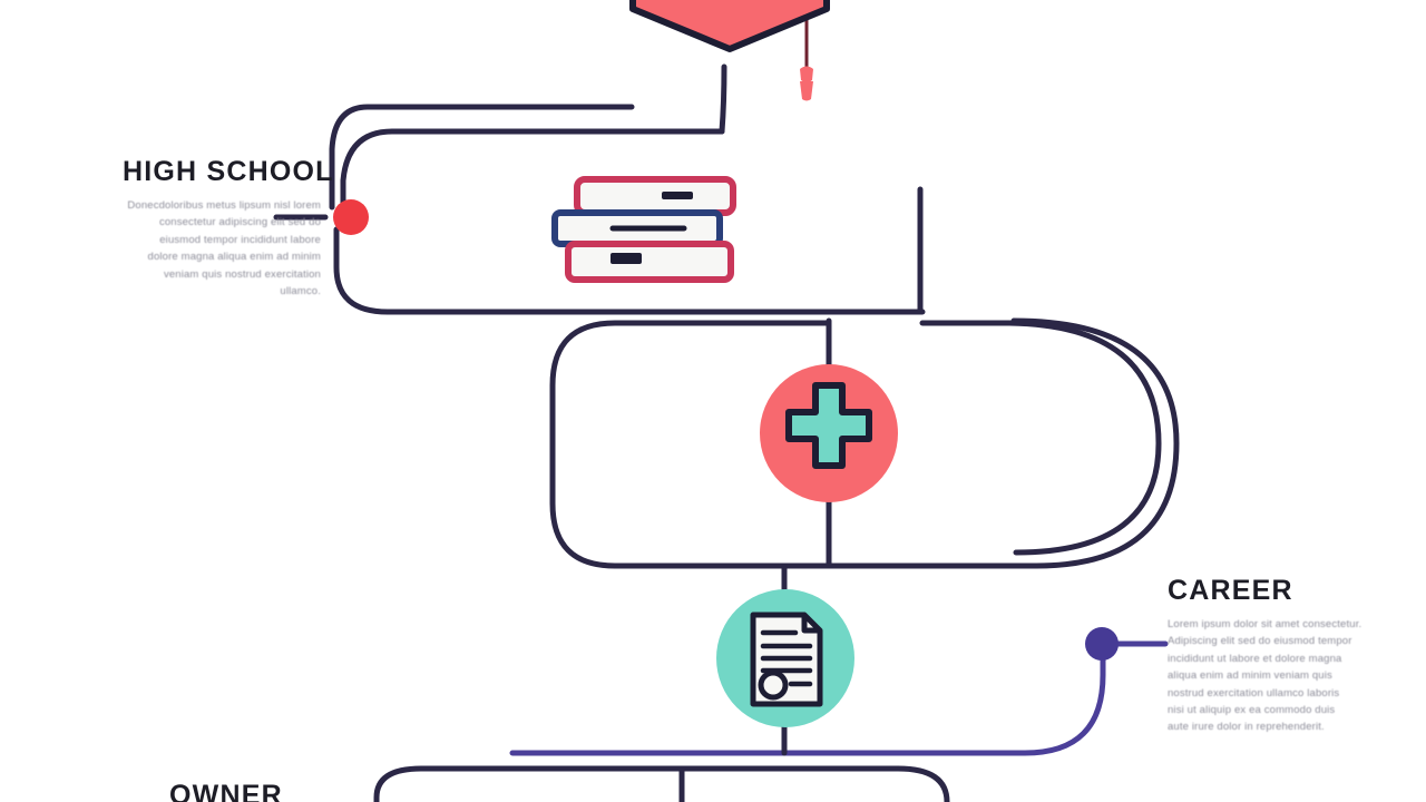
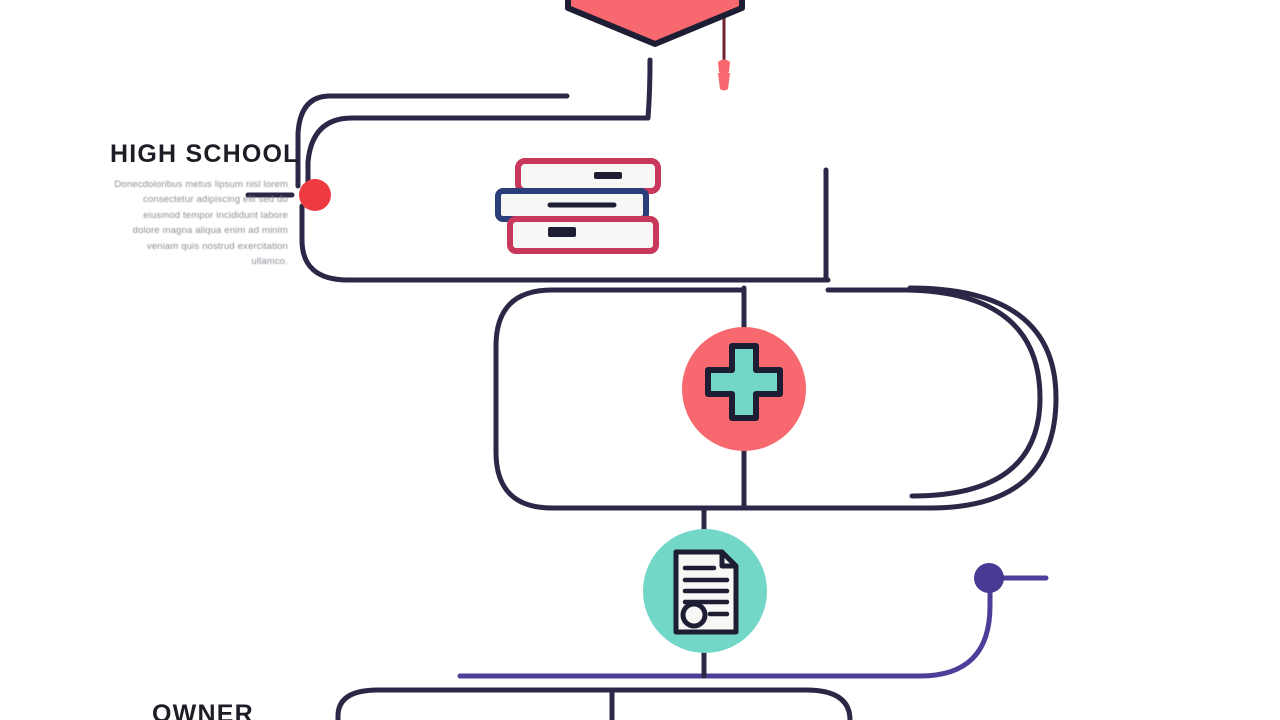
  HIGH SCHOOL
  Donecdoloribus metus lipsum nisl lorem
  consectetur adipiscing elit sed do
  eiusmod tempor incididunt labore
  dolore magna aliqua enim ad minim
  veniam quis nostrud exercitation ullamco.
- CAREER
- Lorem ipsum dolor sit amet consectetur.
- Adipiscing elit sed do eiusmod tempor
- incididunt ut labore et dolore magna
- aliqua enim ad minim veniam quis
- nostrud exercitation ullamco laboris
- nisi ut aliquip ex ea commodo duis
- aute irure dolor in reprehenderit.
  OWNER
